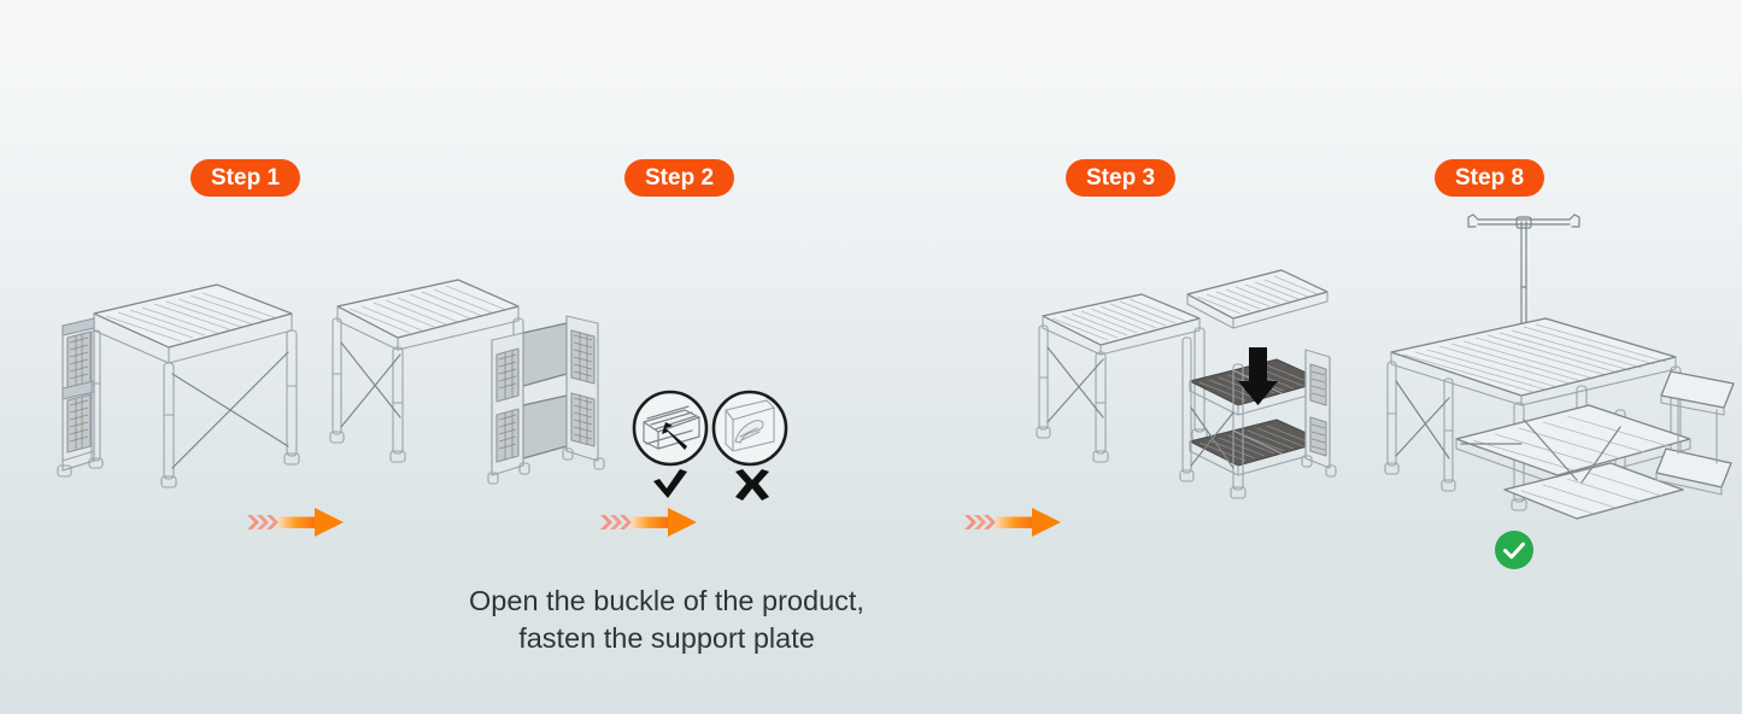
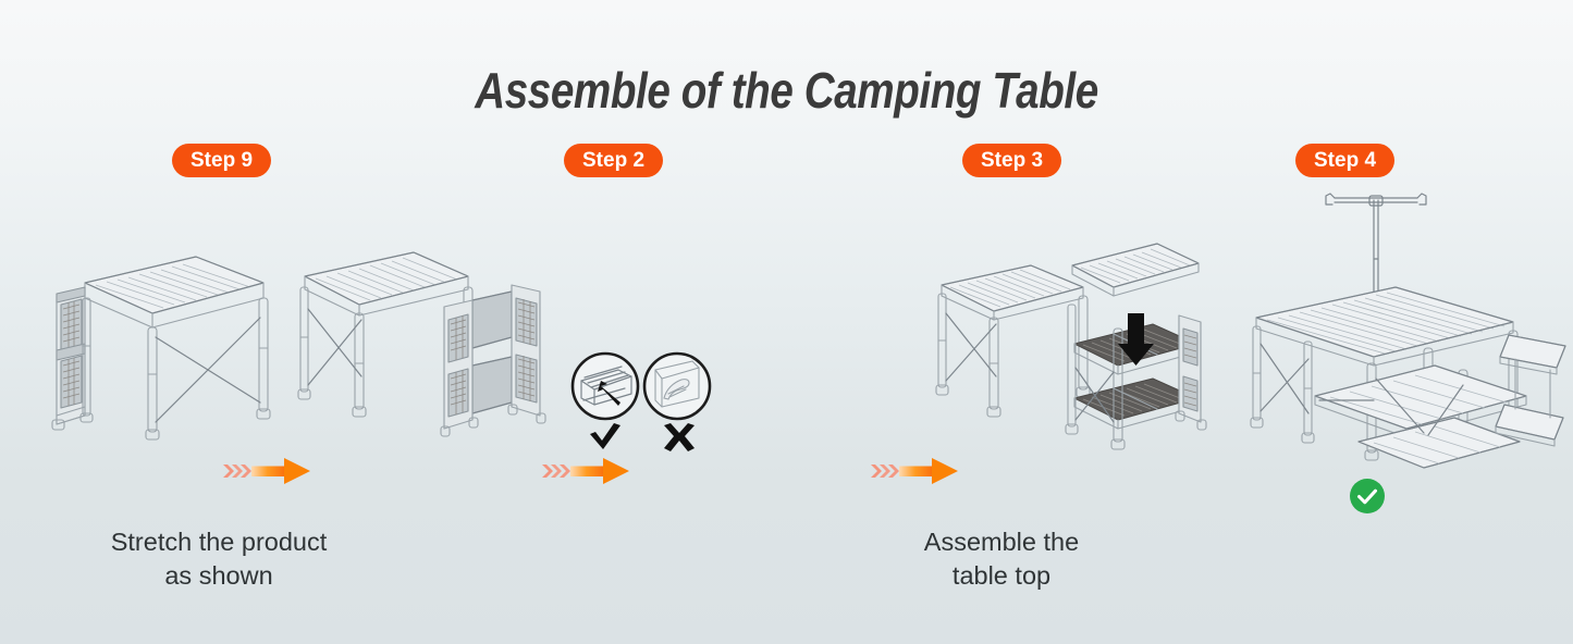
+ Assemble of the Camping Table
- Step 1
+ Step 9
+ Stretch the product
+ as shown
  Step 2
- Open the buckle of the product,
- fasten the support plate
  Step 3
+ Assemble the
+ table top
- Step 8
+ Step 4
